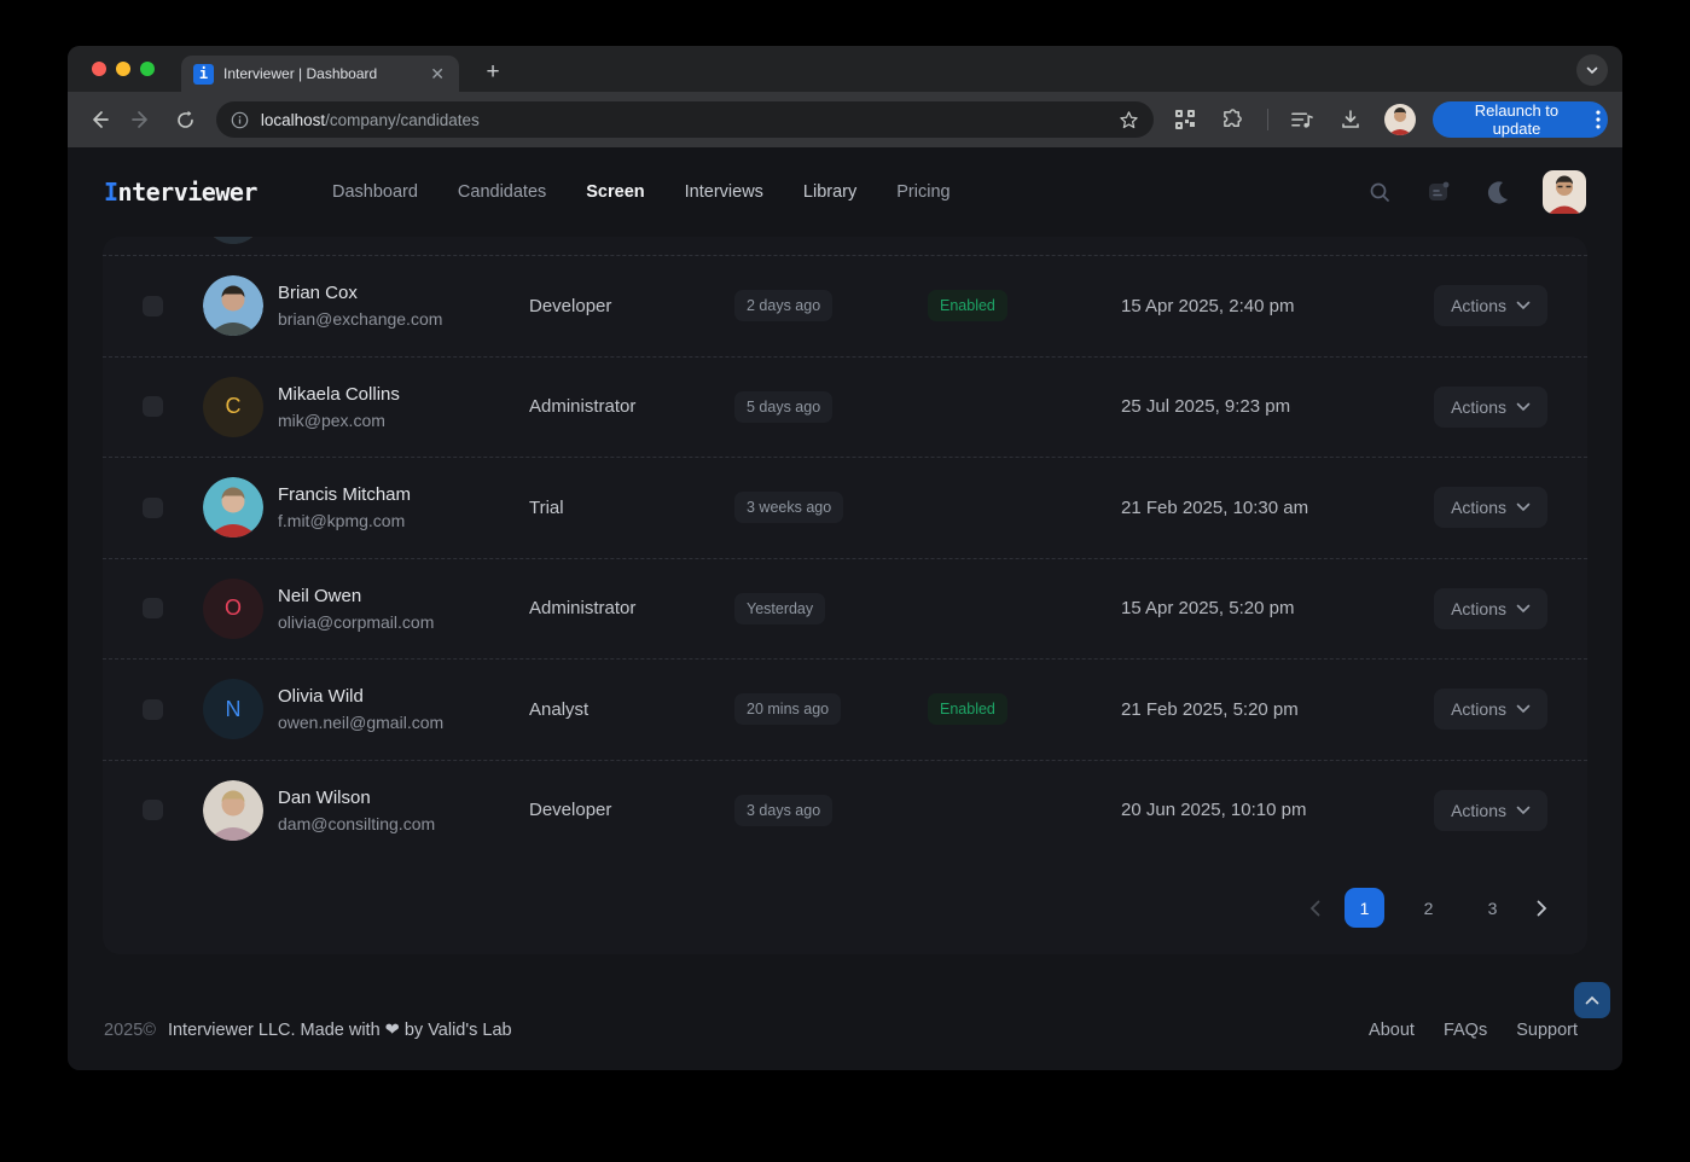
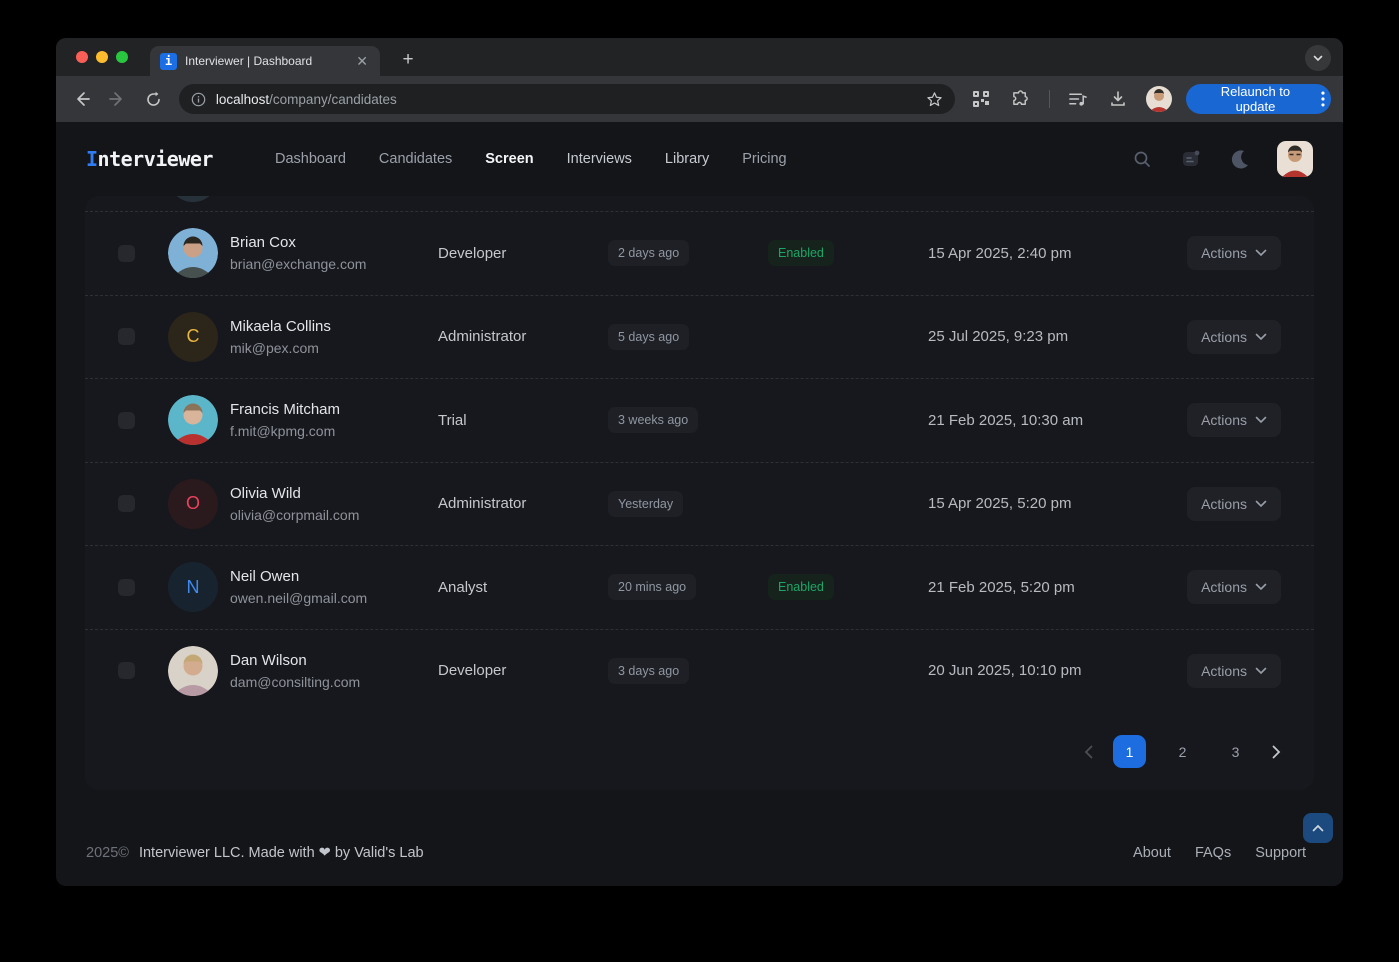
  i
  Interviewer | Dashboard
  ✕
  +
  localhost
  /company/candidates
  Relaunch to update
  Interviewer
  Dashboard
  Candidates
  Screen
  Interviews
  Library
  Pricing
  Brian Cox
  brian@exchange.com
  Developer
  2 days ago
  Enabled
  15 Apr 2025, 2:40 pm
  Actions
  C
  Mikaela Collins
  mik@pex.com
  Administrator
  5 days ago
  25 Jul 2025, 9:23 pm
  Actions
  Francis Mitcham
  f.mit@kpmg.com
  Trial
  3 weeks ago
  21 Feb 2025, 10:30 am
  Actions
  O
- Neil Owen
+ Olivia Wild
  olivia@corpmail.com
  Administrator
  Yesterday
  15 Apr 2025, 5:20 pm
  Actions
  N
- Olivia Wild
+ Neil Owen
  owen.neil@gmail.com
  Analyst
  20 mins ago
  Enabled
  21 Feb 2025, 5:20 pm
  Actions
  Dan Wilson
  dam@consilting.com
  Developer
  3 days ago
  20 Jun 2025, 10:10 pm
  Actions
  1
  2
  3
  2025©
  Interviewer LLC. Made with ❤ by Valid's Lab
  About
  FAQs
  Support
